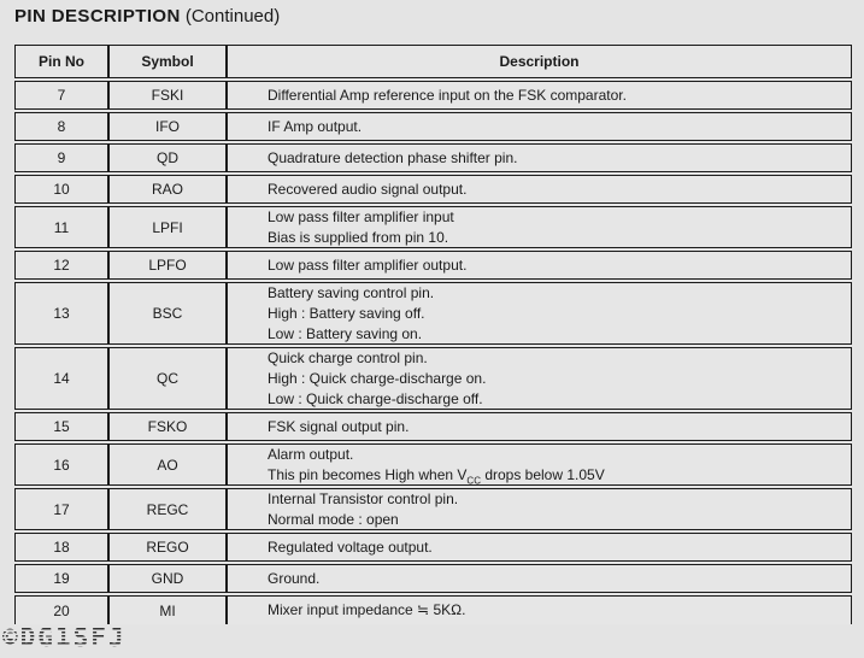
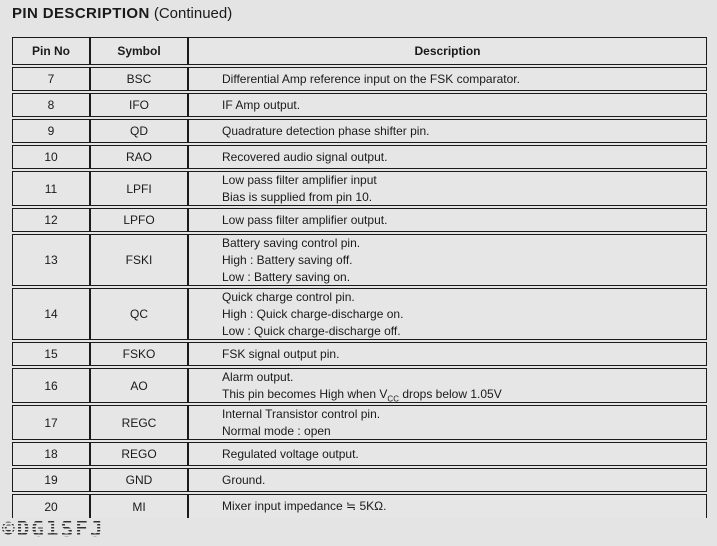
  PIN DESCRIPTION (Continued)
  Pin No
  Symbol
  Description
  7
- FSKI
+ BSC
  Differential Amp reference input on the FSK comparator.
  8
  IFO
  IF Amp output.
  9
  QD
  Quadrature detection phase shifter pin.
  10
  RAO
  Recovered audio signal output.
  11
  LPFI
  Low pass filter amplifier input
  Bias is supplied from pin 10.
  12
  LPFO
  Low pass filter amplifier output.
  13
- BSC
+ FSKI
  Battery saving control pin.
  High : Battery saving off.
  Low : Battery saving on.
  14
  QC
  Quick charge control pin.
  High : Quick charge-discharge on.
  Low : Quick charge-discharge off.
  15
  FSKO
  FSK signal output pin.
  16
  AO
  Alarm output.
  This pin becomes High when VCC drops below 1.05V
  17
  REGC
  Internal Transistor control pin.
  Normal mode : open
  18
  REGO
  Regulated voltage output.
  19
  GND
  Ground.
  20
  MI
  Mixer input impedance ≒ 5KΩ.
